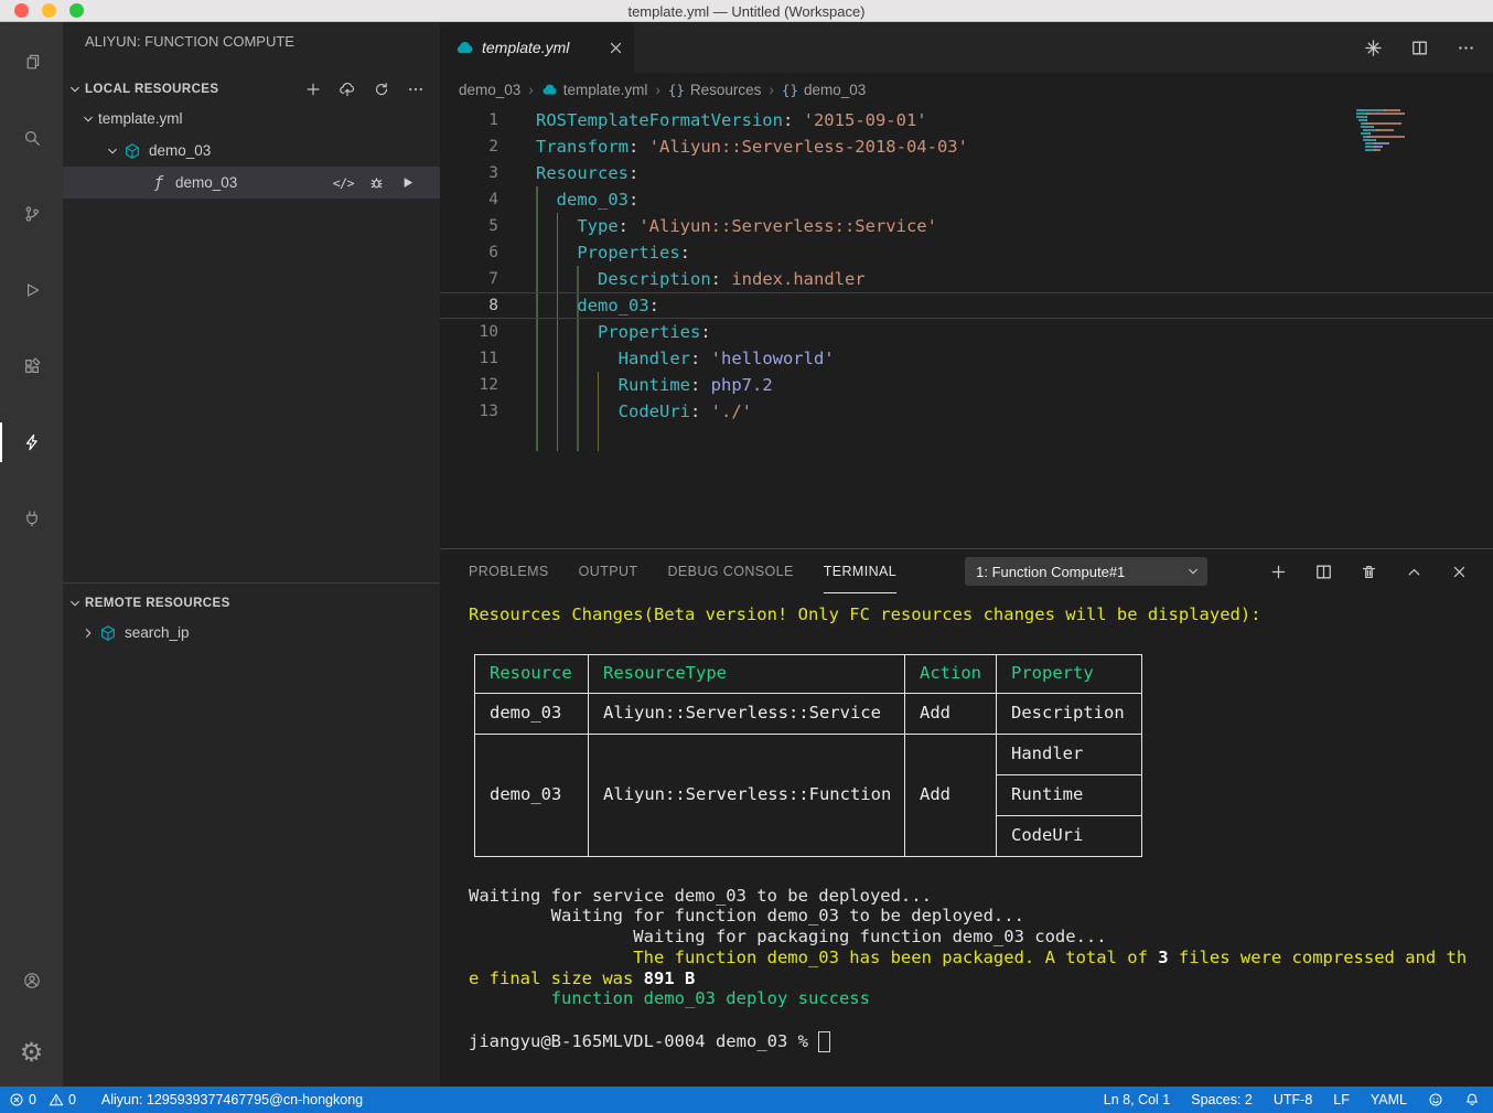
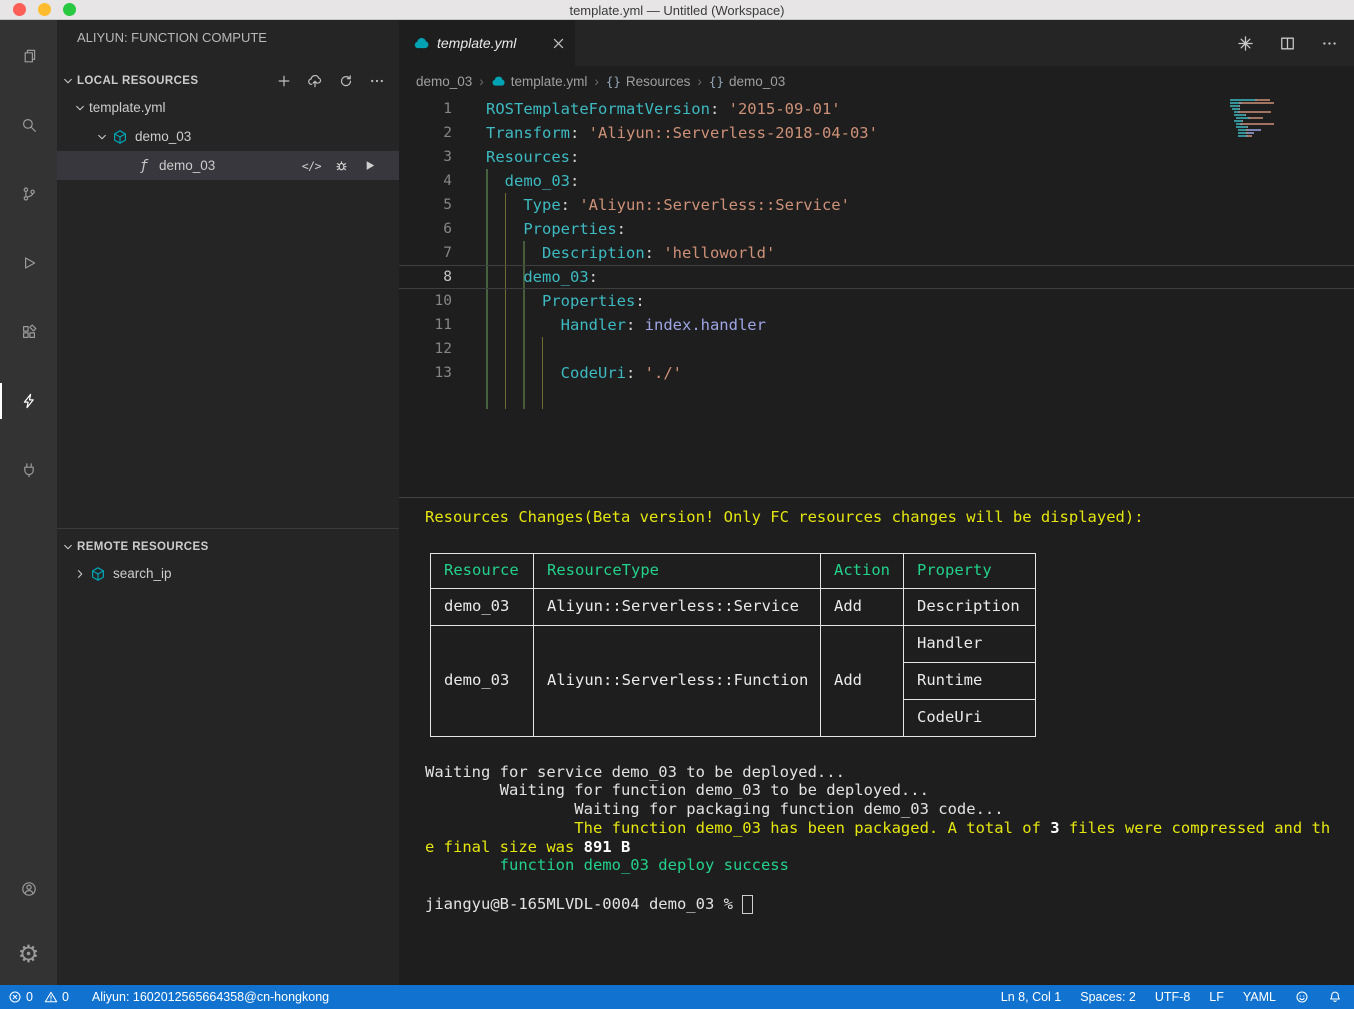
  template.yml — Untitled (Workspace)
  ⚙
  ALIYUN: FUNCTION COMPUTE
  LOCAL RESOURCES
  template.yml
  demo_03
  ƒ
  demo_03
  </>
  REMOTE RESOURCES
  search_ip
  template.yml
  demo_03
  ›
  template.yml
  ›
  {}
  Resources
  ›
  {}
  demo_03
  1
  ROSTemplateFormatVersion: '2015-09-01'
  2
  Transform: 'Aliyun::Serverless-2018-04-03'
  3
  Resources:
  4
  demo_03:
  5
  Type: 'Aliyun::Serverless::Service'
  6
  Properties:
  7
- Description: index.handler
+ Description: 'helloworld'
  8
  demo_03:
  10
  Properties:
  11
- Handler: 'helloworld'
+ Handler: index.handler
  12
- Runtime: php7.2
  13
  CodeUri: './'
- PROBLEMS
- OUTPUT
- DEBUG CONSOLE
- TERMINAL
- 1: Function Compute#1
  Resources Changes(Beta version! Only FC resources changes will be displayed):
  Resource	ResourceType	Action	Property
  demo_03	Aliyun::Serverless::Service	Add	Description
  demo_03	Aliyun::Serverless::Function	Add	Handler
  Runtime
  CodeUri
  Waiting for service demo_03 to be deployed...
  Waiting for function demo_03 to be deployed...
  Waiting for packaging function demo_03 code...
  The function demo_03 has been packaged. A total of 3 files were compressed and th
  e final size was 891 B
  function demo_03 deploy success
  jiangyu@B-165MLVDL-0004 demo_03 %
  0
  0
- Aliyun: 1295939377467795@cn-hongkong
+ Aliyun: 1602012565664358@cn-hongkong
  Ln 8, Col 1
  Spaces: 2
  UTF-8
  LF
  YAML
